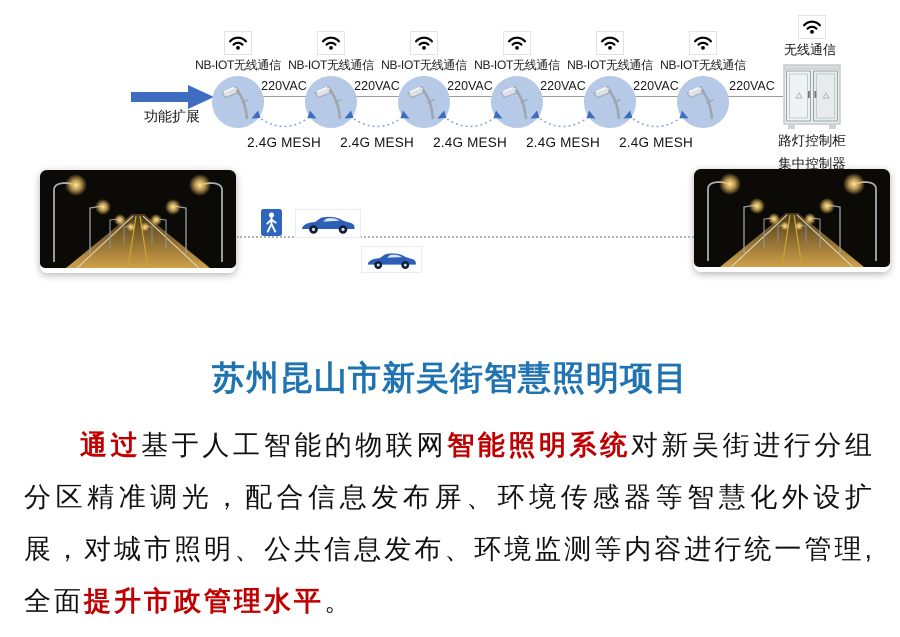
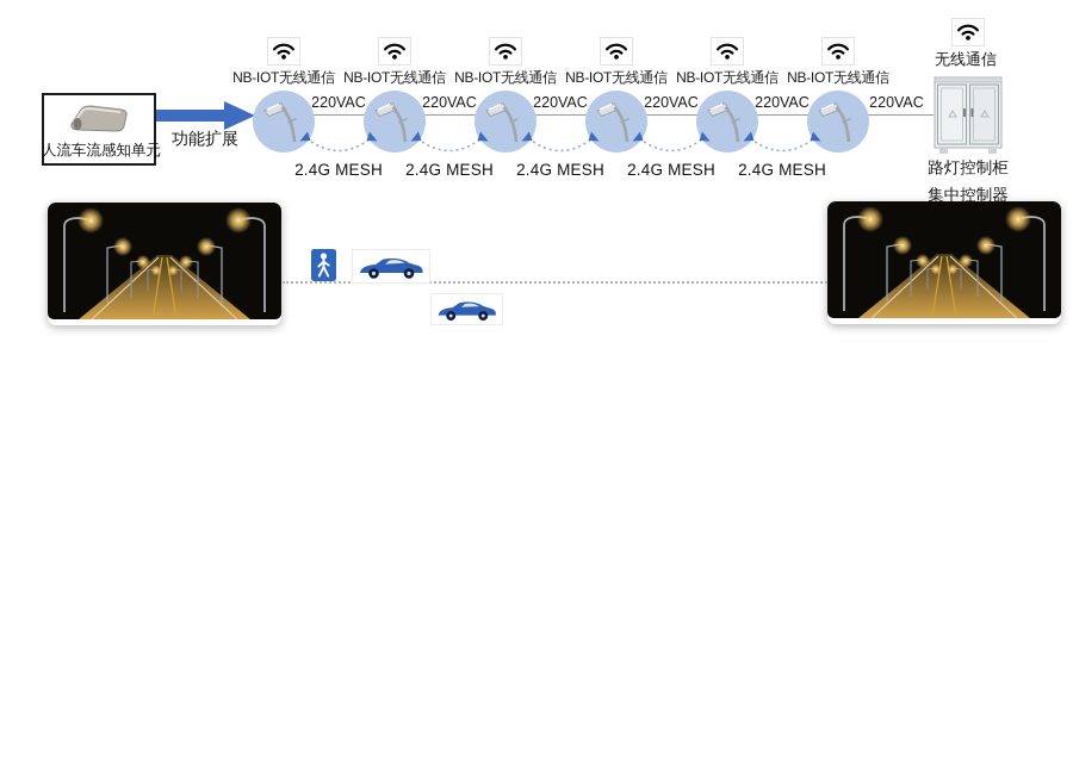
+ 人流车流感知单元
  功能扩展
  NB-IOT无线通信
  NB-IOT无线通信
  NB-IOT无线通信
  NB-IOT无线通信
  NB-IOT无线通信
  NB-IOT无线通信
  220VAC
  220VAC
  220VAC
  220VAC
  220VAC
  220VAC
  2.4G MESH
  2.4G MESH
  2.4G MESH
  2.4G MESH
  2.4G MESH
  无线通信
  路灯控制柜
  集中控制器
- 苏州昆山市新吴街智慧照明项目
- 通过基于人工智能的物联网智能照明系统对新吴街进行分组分区精准调光，配合信息发布屏、环境传感器等智慧化外设扩展，对城市照明、公共信息发布、环境监测等内容进行统一管理,全面提升市政管理水平。
